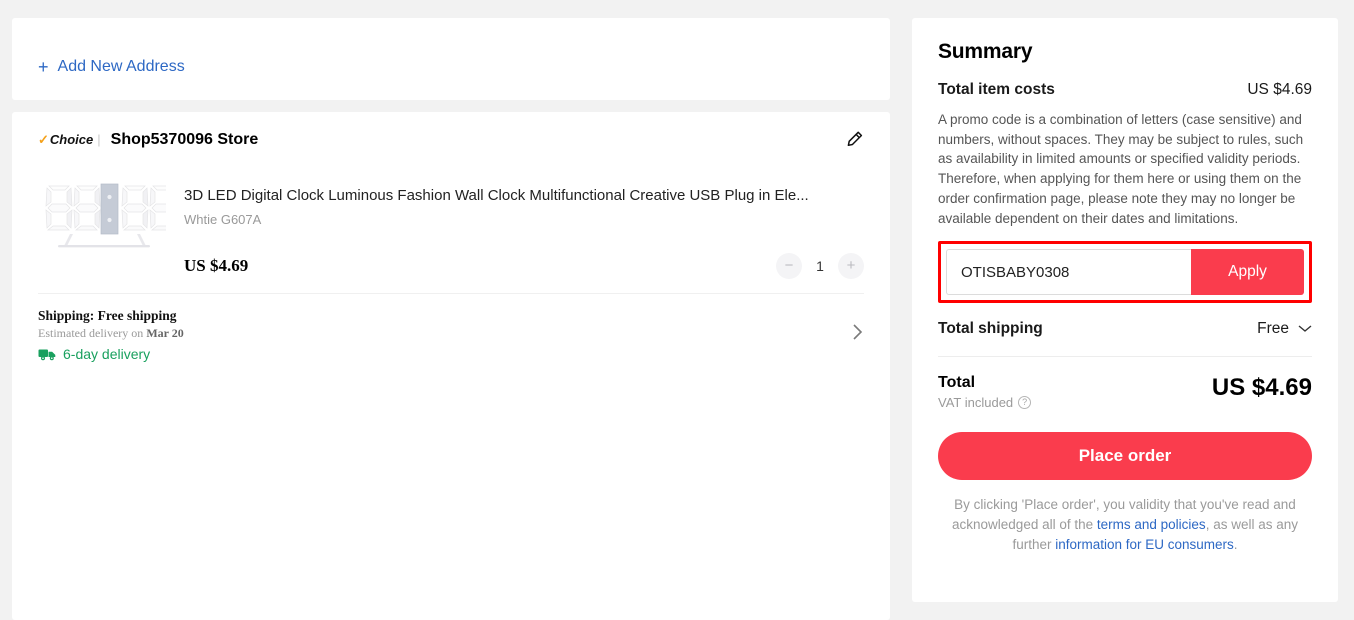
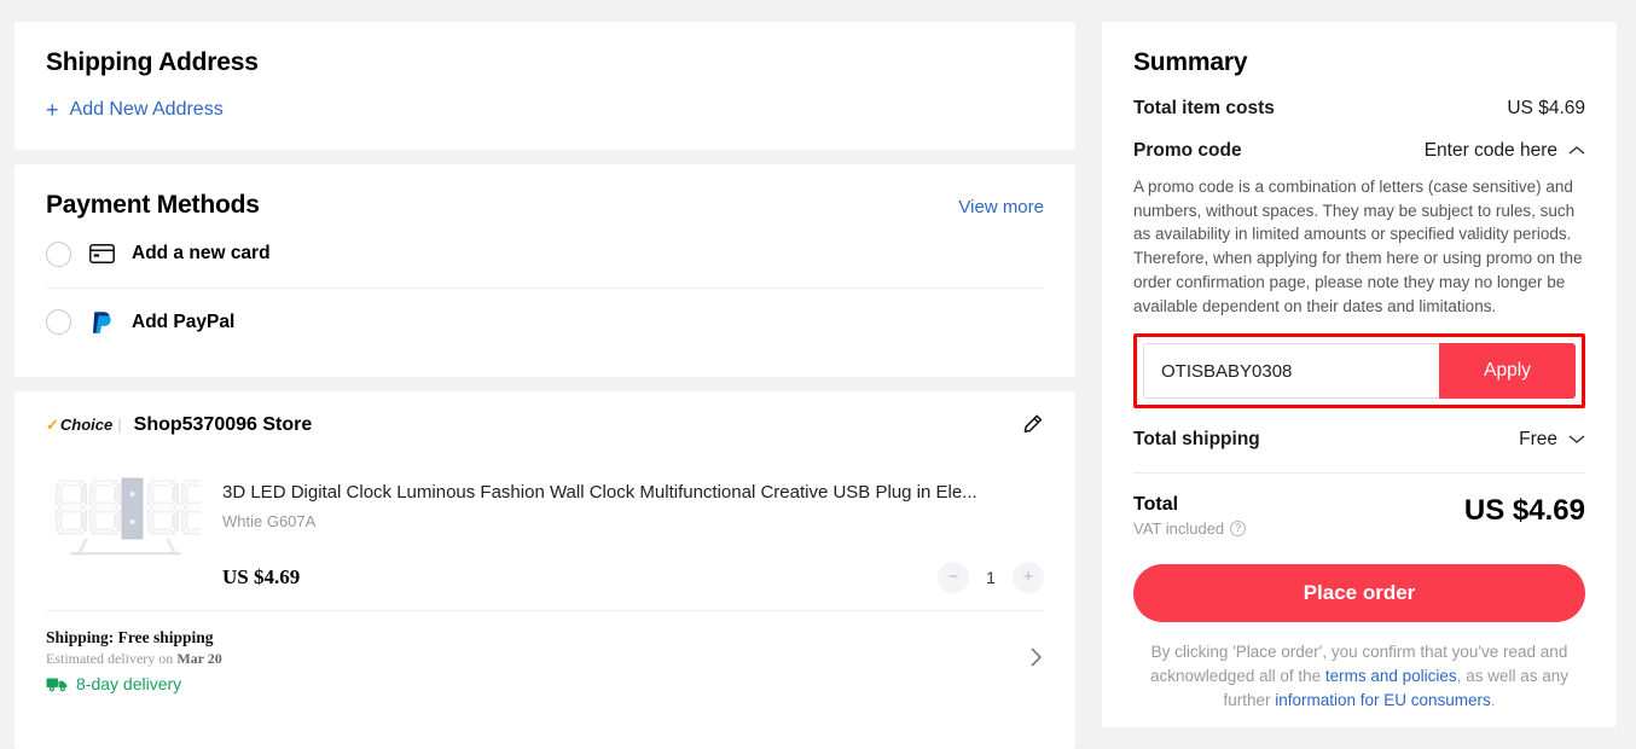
+ Shipping Address
  +
  Add New Address
+ Payment Methods
+ View more
+ Add a new card
+ Add PayPal
  ✓
  Choice
  |
  Shop5370096 Store
  3D LED Digital Clock Luminous Fashion Wall Clock Multifunctional Creative USB Plug in Ele...
  Whtie G607A
  US $4.69
  −
  1
  +
  Shipping: Free shipping
  Estimated delivery on Mar 20
- 6-day delivery
+ 8-day delivery
  Summary
  Total item costs
  US $4.69
+ Promo code
+ Enter code here
- A promo code is a combination of letters (case sensitive) and numbers, without spaces. They may be subject to rules, such as availability in limited amounts or specified validity periods. Therefore, when applying for them here or using them on the order confirmation page, please note they may no longer be available dependent on their dates and limitations.
+ A promo code is a combination of letters (case sensitive) and numbers, without spaces. They may be subject to rules, such as availability in limited amounts or specified validity periods. Therefore, when applying for them here or using promo on the order confirmation page, please note they may no longer be available dependent on their dates and limitations.
  OTISBABY0308
  Apply
  Total shipping
  Free
  Total
  VAT included
  ?
  US $4.69
  Place order
- By clicking 'Place order', you validity that you've read and acknowledged all of the terms and policies, as well as any further information for EU consumers.
+ By clicking 'Place order', you confirm that you've read and acknowledged all of the terms and policies, as well as any further information for EU consumers.
